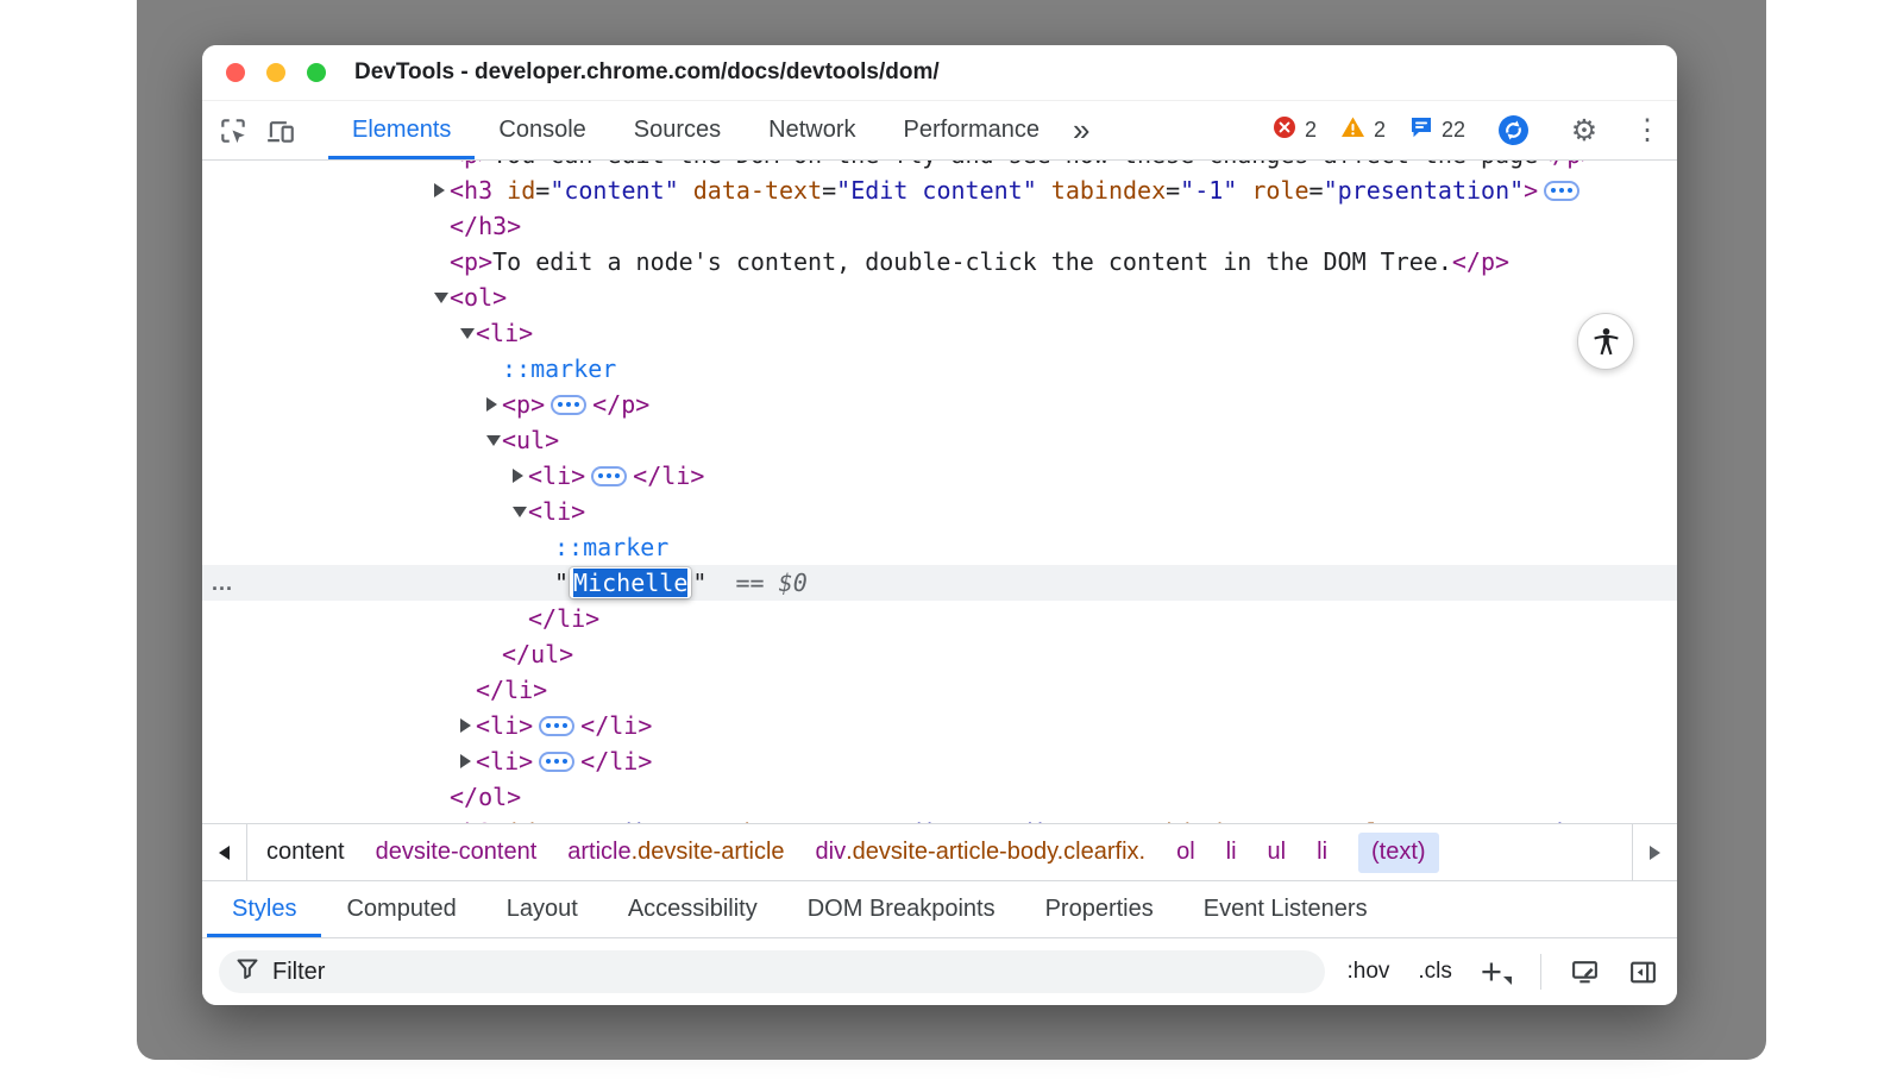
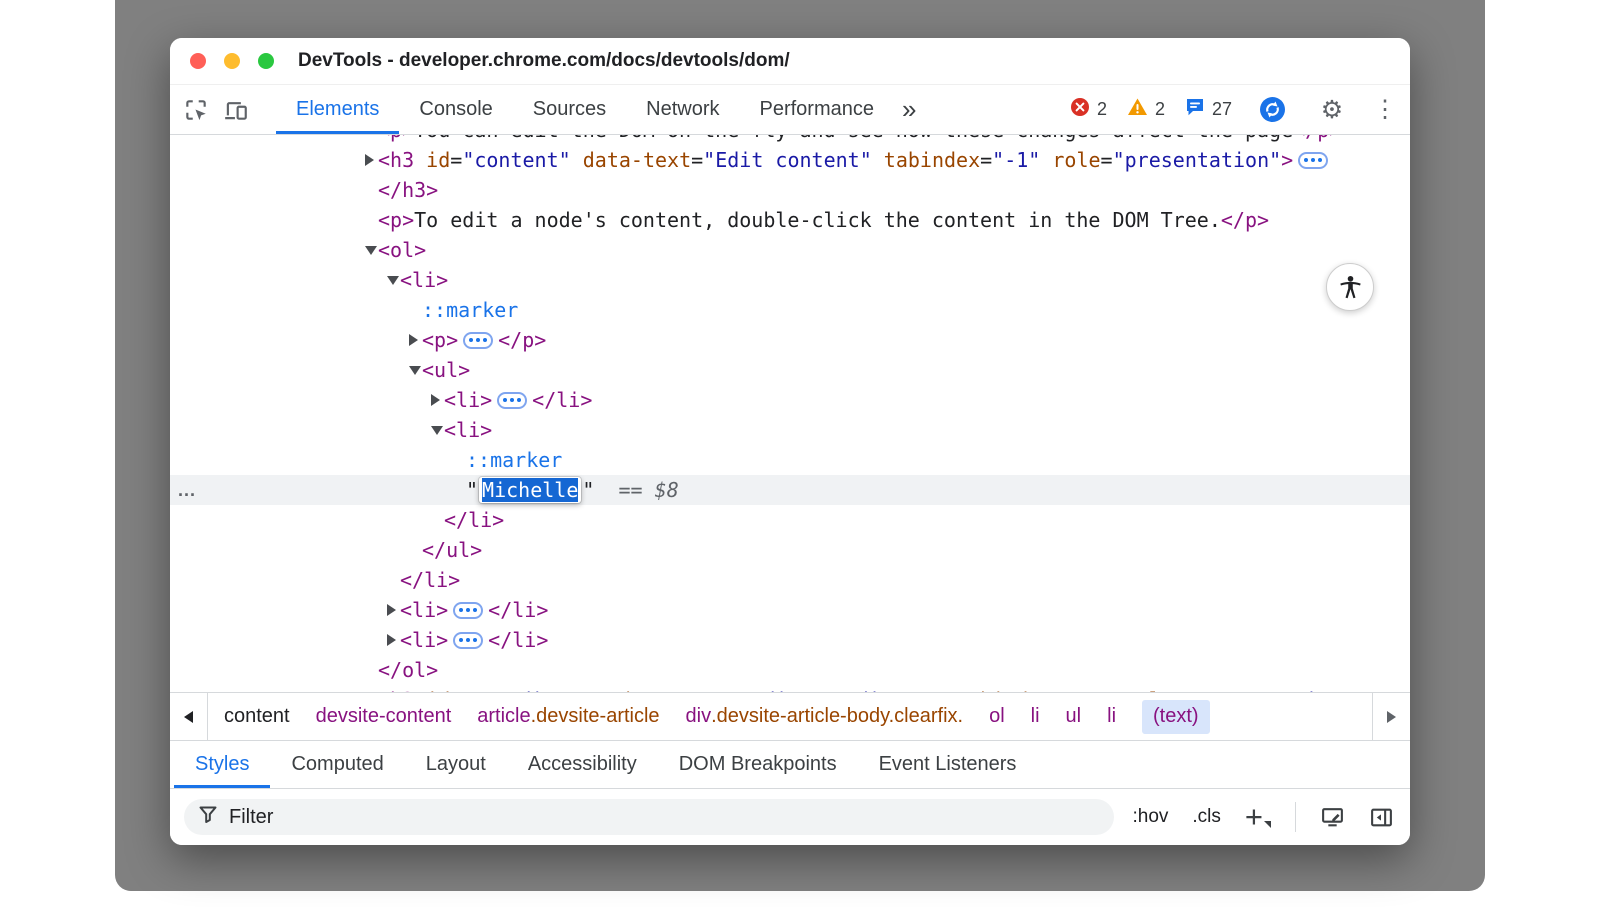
  DevTools - developer.chrome.com/docs/devtools/dom/
  Elements
  Console
  Sources
  Network
  Performance
  »
  2
  2
- 22
+ 27
  ⚙
  ⋮
  <h3 id="content" data-text="Edit content" tabindex="-1" role="presentation">
  </h3>
  <p>To edit a node's content, double-click the content in the DOM Tree.</p>
  <ol>
  <li>
  ::marker
  <p> </p>
  <ul>
  <li> </li>
  <li>
  ::marker
  ...
- " Michelle " == $0
+ " Michelle " == $8
  </li>
  </ul>
  </li>
  <li> </li>
  <li> </li>
  </ol>
  content
  devsite-content
  article
  .devsite-article
  div
  .devsite-article-body.clearfix.
  ol
  li
  ul
  li
  (text)
  Styles
  Computed
  Layout
  Accessibility
  DOM Breakpoints
- Properties
  Event Listeners
  Filter
  :hov
  .cls
  +
